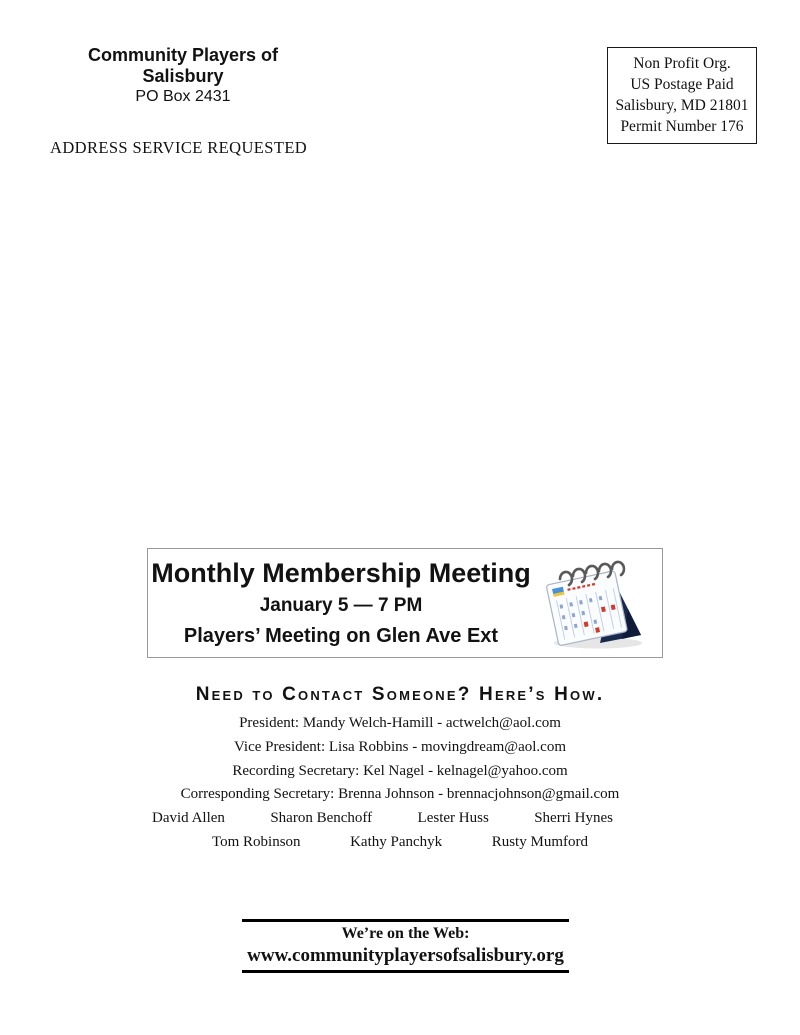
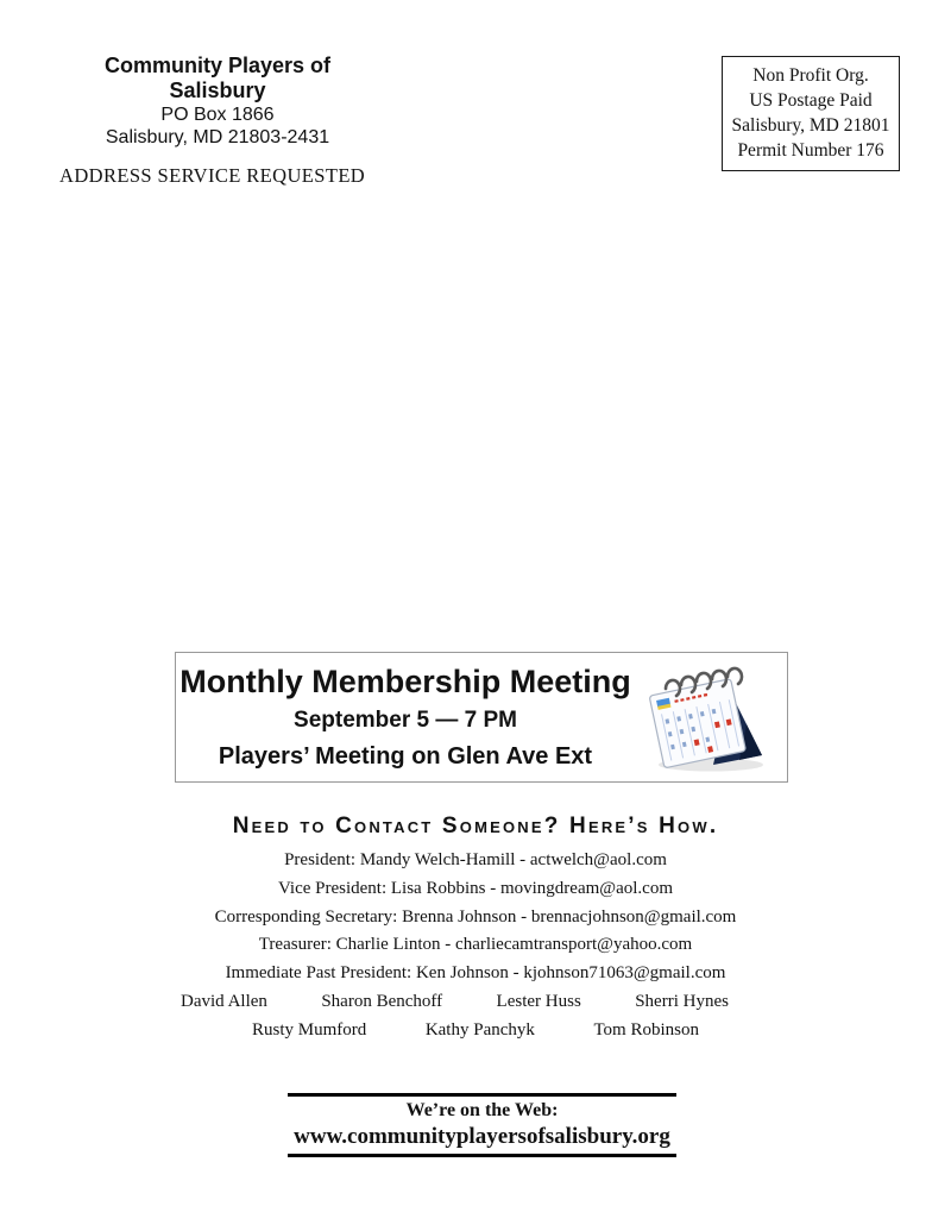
  Community Players of Salisbury
- PO Box 2431
+ PO Box 1866
+ Salisbury, MD 21803-2431
  ADDRESS SERVICE REQUESTED
  Non Profit Org.
  US Postage Paid
  Salisbury, MD 21801
  Permit Number 176
  Monthly Membership Meeting
- January 5 — 7 PM
+ September 5 — 7 PM
  Players’ Meeting on Glen Ave Ext
  Need to Contact Someone? Here’s How.
  President: Mandy Welch-Hamill - actwelch@aol.com
  Vice President: Lisa Robbins - movingdream@aol.com
- Recording Secretary: Kel Nagel - kelnagel@yahoo.com
  Corresponding Secretary: Brenna Johnson - brennacjohnson@gmail.com
+ Treasurer: Charlie Linton - charliecamtransport@yahoo.com
+ Immediate Past President: Ken Johnson - kjohnson71063@gmail.com
  David Allen
  Sharon Benchoff
  Lester Huss
  Sherri Hynes
- Tom Robinson
+ Rusty Mumford
  Kathy Panchyk
- Rusty Mumford
+ Tom Robinson
  We’re on the Web:
  www.communityplayersofsalisbury.org
